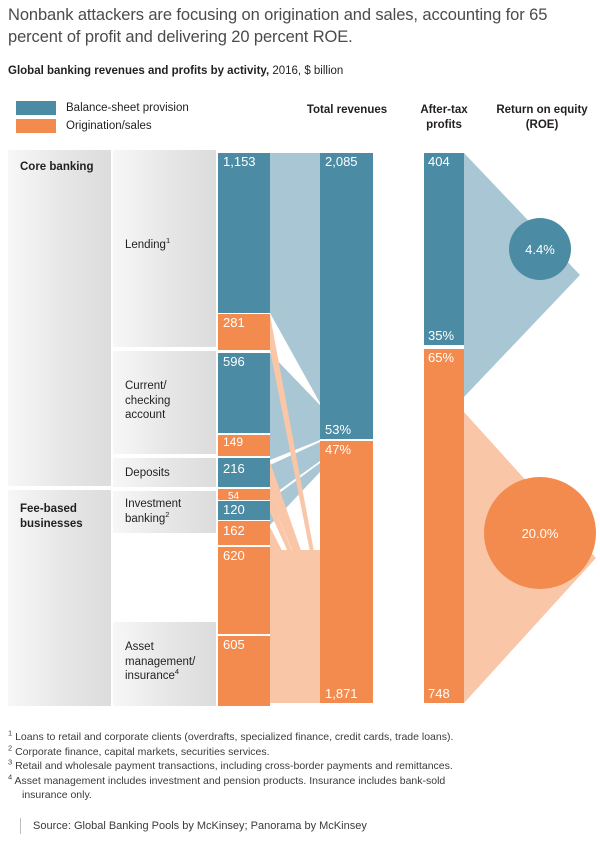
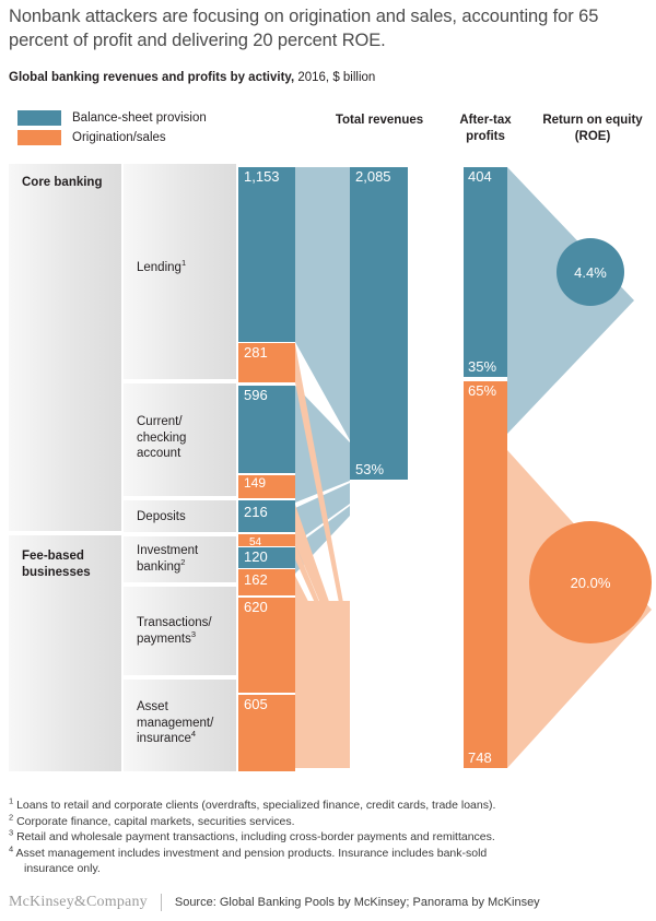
  Nonbank attackers are focusing on origination and sales, accounting for 65 percent of profit and delivering 20 percent ROE.
  Global banking revenues and profits by activity, 2016, $ billion
  Balance-sheet provision
  Origination/sales
  Total revenues
  After-tax profits
  Return on equity (ROE)
  4.4%
  20.0%
  Core banking
  Fee-based businesses
  Lending1
  Current/ checking account
  Deposits
  Investment banking2
+ Transactions/ payments3
  Asset management/ insurance4
  1,153
  281
  596
  149
  216
  54
  120
  162
  620
  605
  2,085
  53%
- 47%
- 1,871
  404
  35%
  65%
  748
  1 Loans to retail and corporate clients (overdrafts, specialized finance, credit cards, trade loans).
  2 Corporate finance, capital markets, securities services.
  3 Retail and wholesale payment transactions, including cross-border payments and remittances.
  4 Asset management includes investment and pension products. Insurance includes bank-sold
  insurance only.
+ McKinsey&Company
  Source: Global Banking Pools by McKinsey; Panorama by McKinsey
